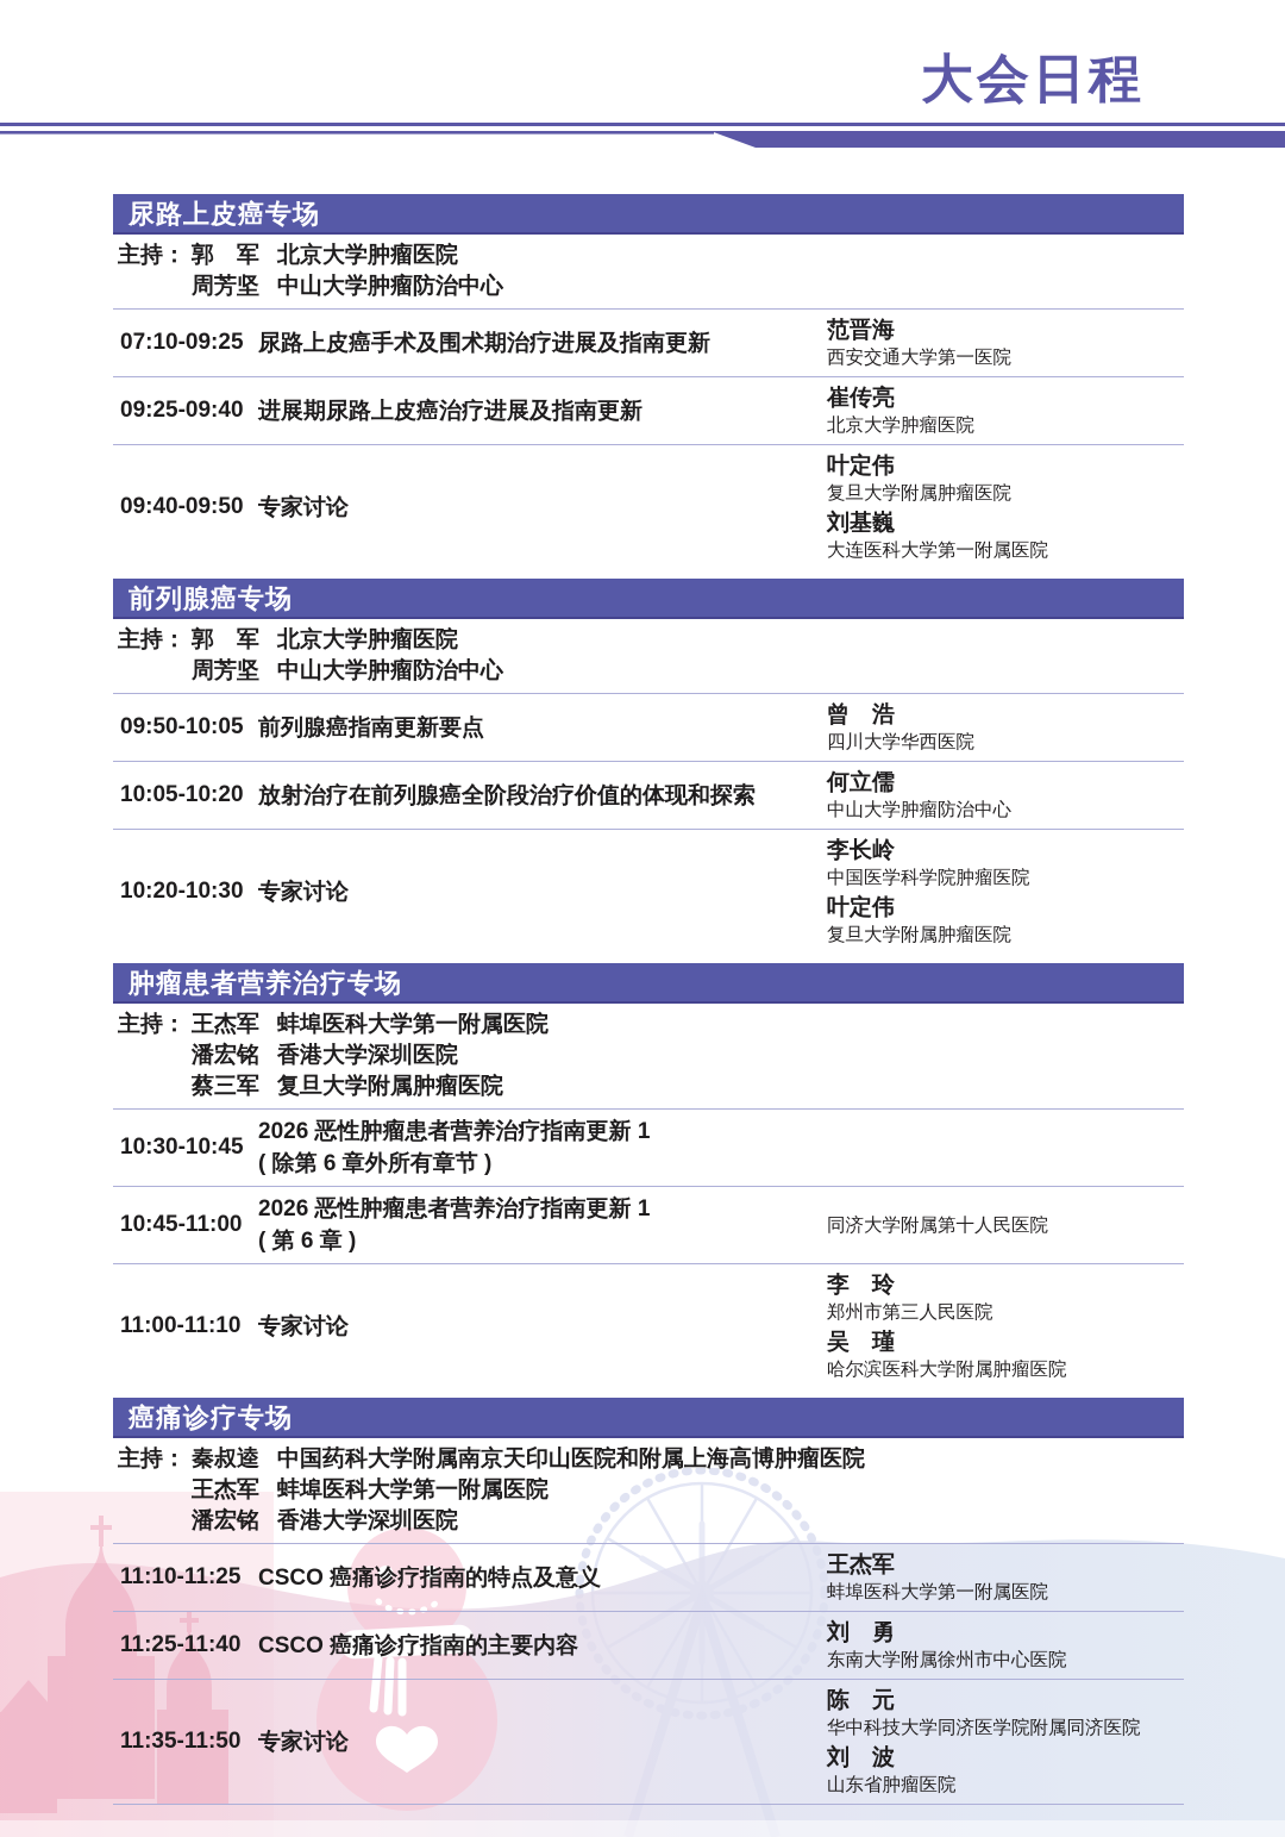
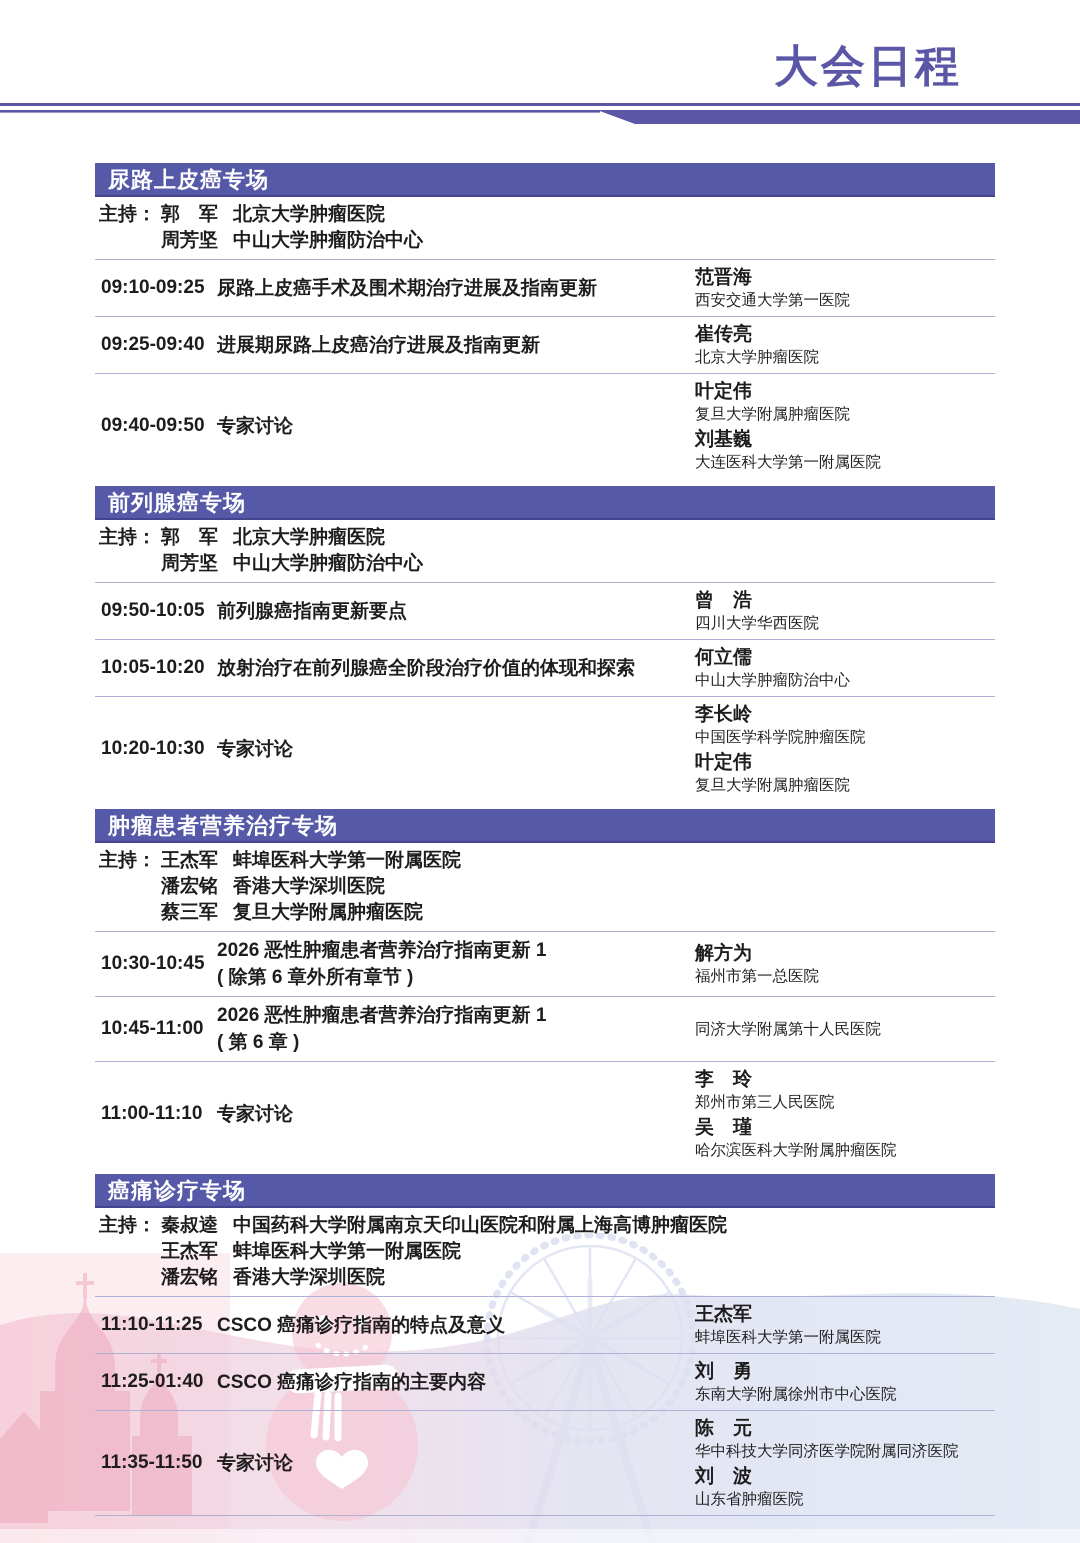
  大会日程
  尿路上皮癌专场
  主持：
  郭 军
  北京大学肿瘤医院
  周芳坚
  中山大学肿瘤防治中心
- 07:10-09:25
+ 09:10-09:25
  尿路上皮癌手术及围术期治疗进展及指南更新
  范晋海
  西安交通大学第一医院
  09:25-09:40
  进展期尿路上皮癌治疗进展及指南更新
  崔传亮
  北京大学肿瘤医院
  09:40-09:50
  专家讨论
  叶定伟
  复旦大学附属肿瘤医院
  刘基巍
  大连医科大学第一附属医院
  前列腺癌专场
  主持：
  郭 军
  北京大学肿瘤医院
  周芳坚
  中山大学肿瘤防治中心
  09:50-10:05
  前列腺癌指南更新要点
  曾 浩
  四川大学华西医院
  10:05-10:20
  放射治疗在前列腺癌全阶段治疗价值的体现和探索
  何立儒
  中山大学肿瘤防治中心
  10:20-10:30
  专家讨论
  李长岭
  中国医学科学院肿瘤医院
  叶定伟
  复旦大学附属肿瘤医院
  肿瘤患者营养治疗专场
  主持：
  王杰军
  蚌埠医科大学第一附属医院
  潘宏铭
  香港大学深圳医院
  蔡三军
  复旦大学附属肿瘤医院
  10:30-10:45
  2026 恶性肿瘤患者营养治疗指南更新 1
  ( 除第 6 章外所有章节 )
+ 解方为
+ 福州市第一总医院
  10:45-11:00
  2026 恶性肿瘤患者营养治疗指南更新 1
  ( 第 6 章 )
  同济大学附属第十人民医院
  11:00-11:10
  专家讨论
  李 玲
  郑州市第三人民医院
  吴 瑾
  哈尔滨医科大学附属肿瘤医院
  癌痛诊疗专场
  主持：
  秦叔逵
  中国药科大学附属南京天印山医院和附属上海高博肿瘤医院
  王杰军
  蚌埠医科大学第一附属医院
  潘宏铭
  香港大学深圳医院
  11:10-11:25
  CSCO 癌痛诊疗指南的特点及意义
  王杰军
  蚌埠医科大学第一附属医院
- 11:25-11:40
+ 11:25-01:40
  CSCO 癌痛诊疗指南的主要内容
  刘 勇
  东南大学附属徐州市中心医院
  11:35-11:50
  专家讨论
  陈 元
  华中科技大学同济医学院附属同济医院
  刘 波
  山东省肿瘤医院
